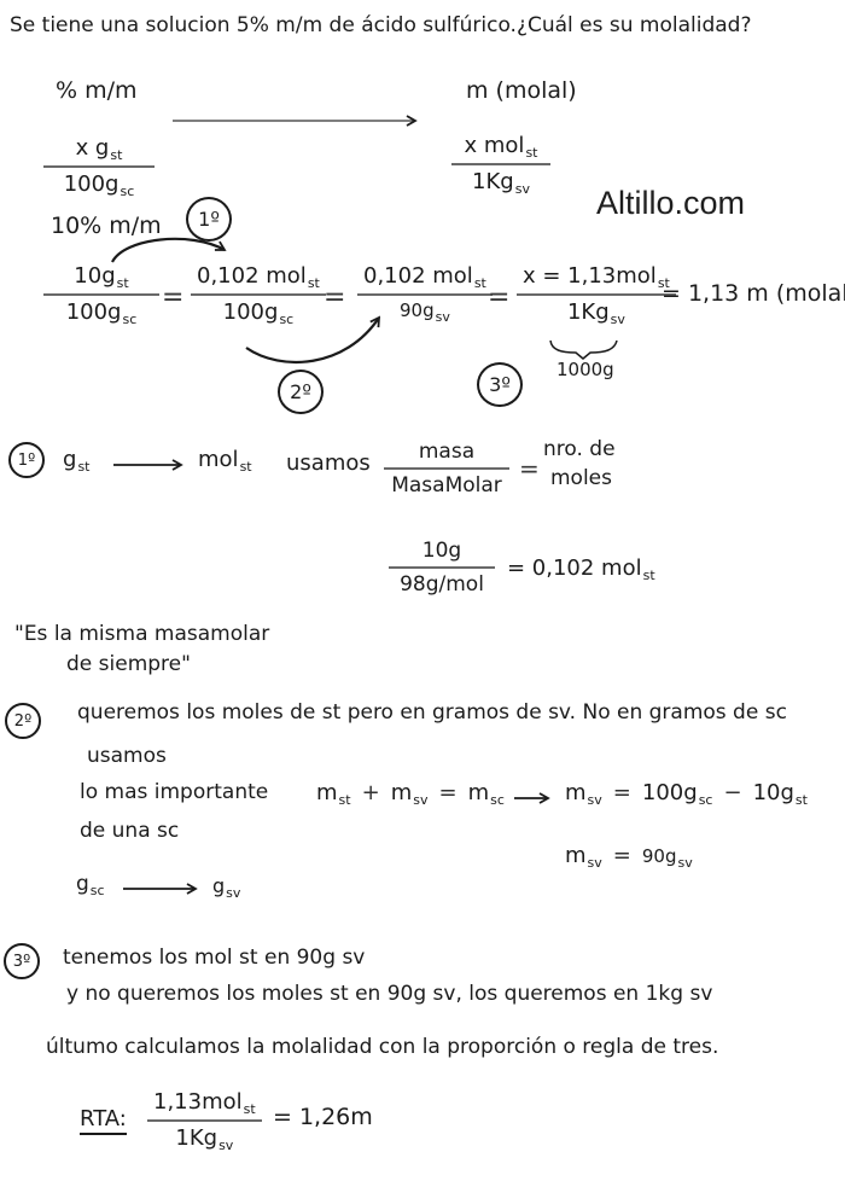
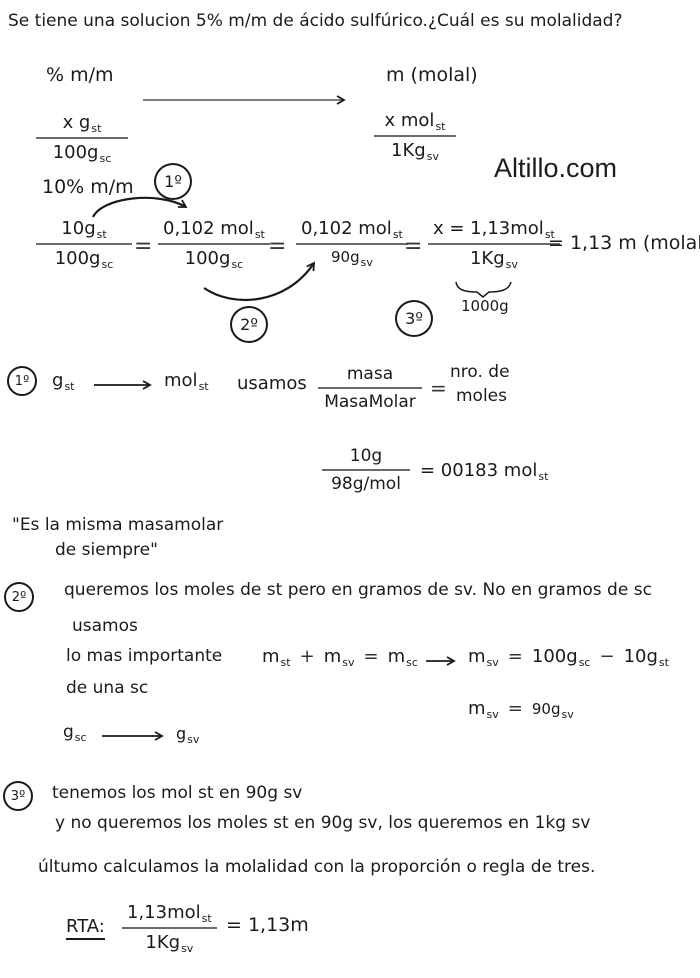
  Se tiene una solucion 5% m/m de ácido sulfúrico.¿Cuál es su molalidad?
  % m/m
  m (molal)
  x gst
  100gsc
  x molst
  1Kgsv
  Altillo.com
  10% m/m
  1º
  10gst
  100gsc
  =
  0,102 molst
  100gsc
  =
  0,102 molst
  90gsv
  =
  x = 1,13molst
  1Kgsv
  1000g
  = 1,13 m (mola
  2º
  3º
  1º
  gst
  molst
  usamos
  masa
  MasaMolar
  =
  nro. de
  moles
  10g
  98g/mol
- = 0,102 molst
+ = 00183 molst
  "Es la misma masamolar
  de siempre"
  2º
  queremos los moles de st pero en gramos de sv. No en gramos de sc
  usamos
  lo mas importante
  de una sc
  mst + msv = msc
  msv = 100gsc − 10gst
  msv = 90gsv
  gsc
  gsv
  3º
  tenemos los mol st en 90g sv
  y no queremos los moles st en 90g sv, los queremos en 1kg sv
  últumo calculamos la molalidad con la proporción o regla de tres.
  RTA:
  1,13molst
  1Kgsv
- = 1,26m
+ = 1,13m
